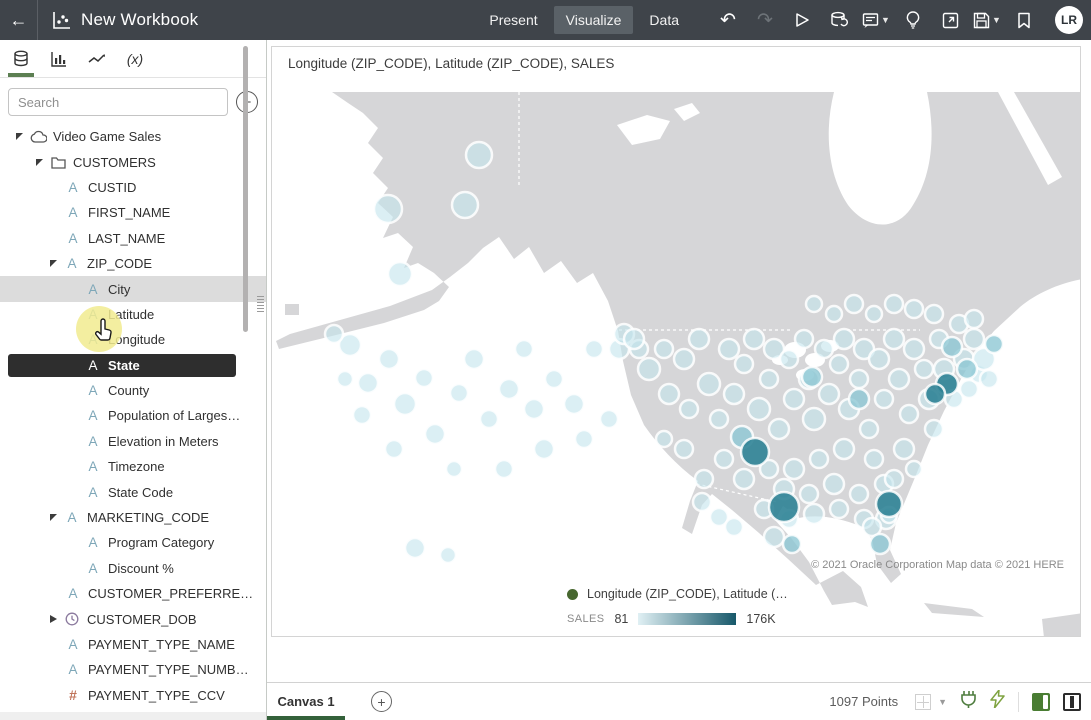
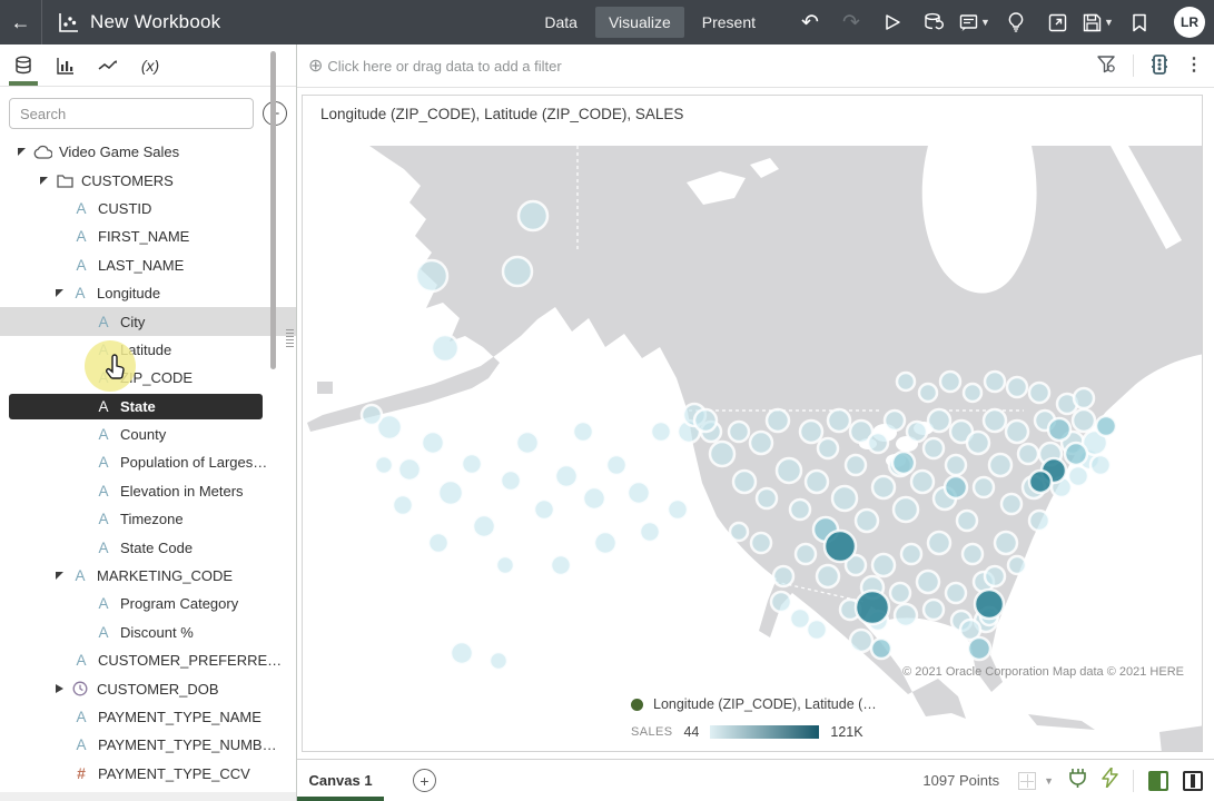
  ←
  New Workbook
- Present
+ Data
  Visualize
- Data
+ Present
  ↶
  ↷
  ▼
  ▼
  LR
  (x)
  Search
  Video Game Sales
  CUSTOMERS
  A
  CUSTID
  A
  FIRST_NAME
  A
  LAST_NAME
  A
- ZIP_CODE
+ Longitude
  A
  City
  A
  Latitude
  A
- Longitude
+ ZIP_CODE
  A
  State
  A
  County
  A
  Population of Larges…
  A
  Elevation in Meters
  A
  Timezone
  A
  State Code
  A
  MARKETING_CODE
  A
  Program Category
  A
  Discount %
  A
  CUSTOMER_PREFERRE…
  CUSTOMER_DOB
  A
  PAYMENT_TYPE_NAME
  A
  PAYMENT_TYPE_NUMB…
  #
  PAYMENT_TYPE_CCV
+ ⊕
+ Click here or drag data to add a filter
+ ⋮
  Longitude (ZIP_CODE), Latitude (ZIP_CODE), SALES
  © 2021 Oracle Corporation Map data © 2021 HERE
  Longitude (ZIP_CODE), Latitude (…
  SALES
- 81
+ 44
- 176K
+ 121K
  Canvas 1
  +
  1097 Points
  ▼
